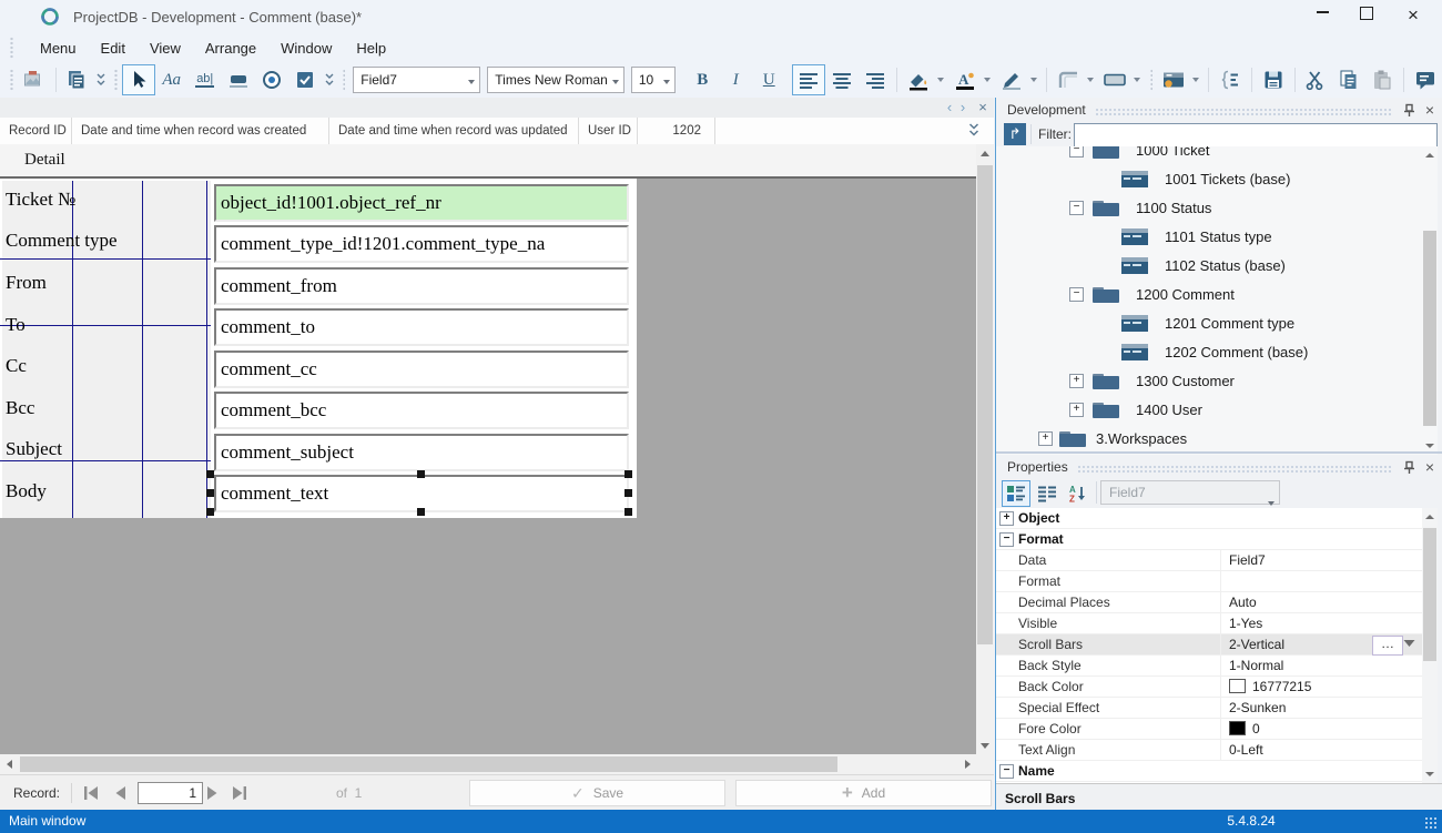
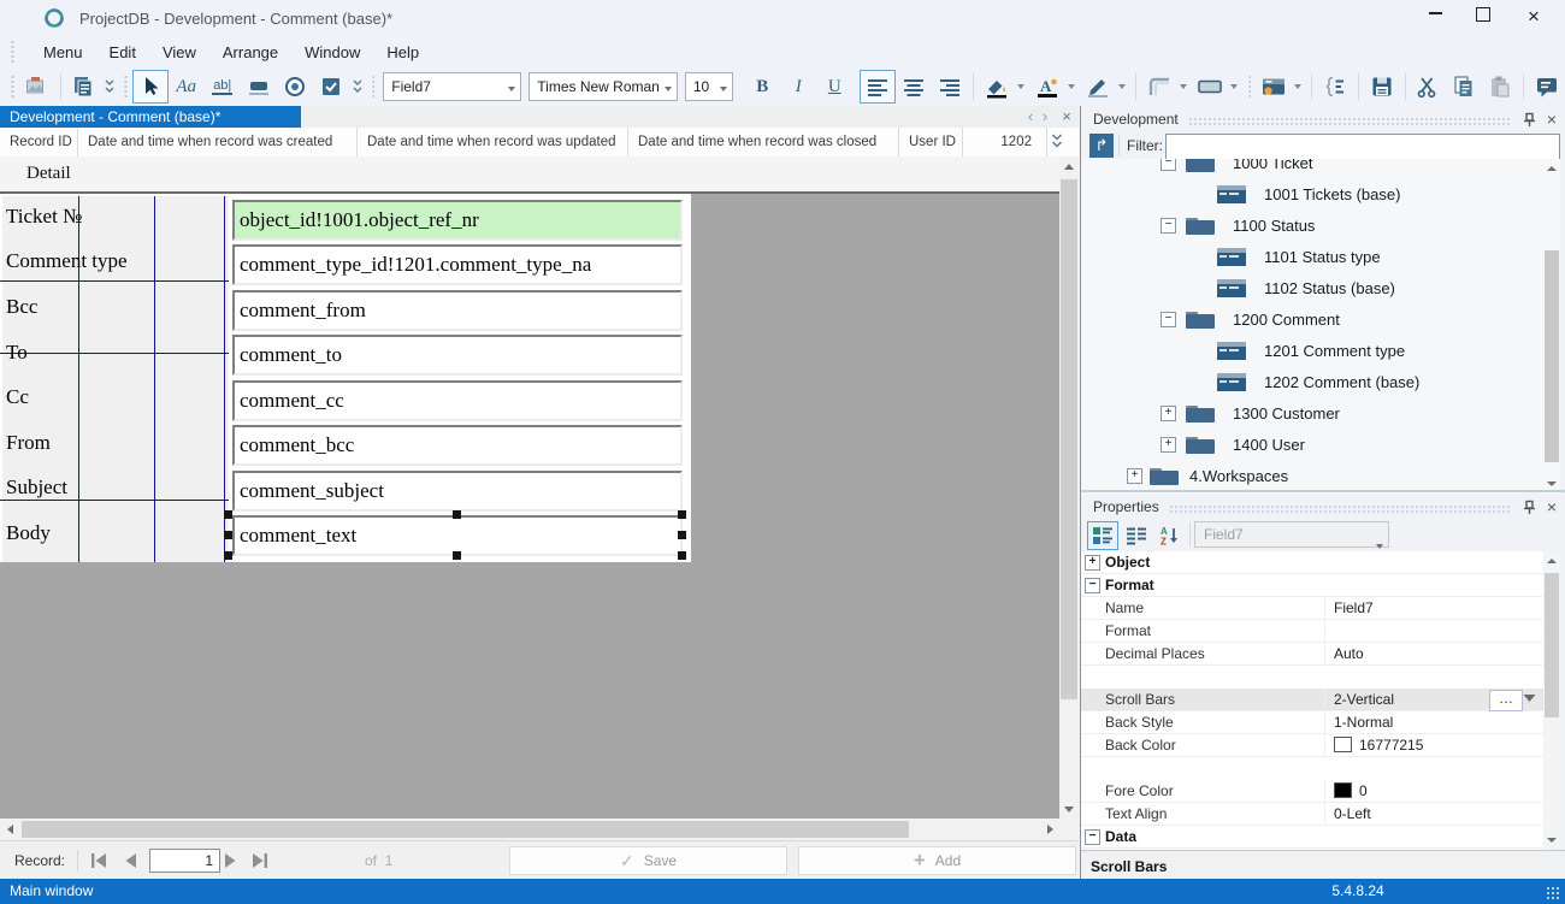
  ProjectDB - Development - Comment (base)*
  ×
  Menu
  Edit
  View
  Arrange
  Window
  Help
  Aa
  ab|
  Field7
  Times New Roman
  10
  B
  I
  U
  A
+ Development - Comment (base)*
  ‹
  ›
  ×
  Record ID
  Date and time when record was created
  Date and time when record was updated
+ Date and time when record was closed
  User ID
  1202
  Detail
  Ticket №
  Comment type
- From
+ Bcc
  To
  Cc
- Bcc
+ From
  Subject
  Body
  object_id!1001.object_ref_nr
  comment_type_id!1201.comment_type_na
  comment_from
  comment_to
  comment_cc
  comment_bcc
  comment_subject
  comment_text
  Record:
  1
  of 1
  ✓
  Save
  +
  Add
  Development
  ×
  ↱
  Filter:
  −
  1000 Ticket
  1001 Tickets (base)
  −
  1100 Status
  1101 Status type
  1102 Status (base)
  −
  1200 Comment
  1201 Comment type
  1202 Comment (base)
  +
  1300 Customer
  +
  1400 User
  +
- 3.Workspaces
+ 4.Workspaces
  Properties
  ×
  A
  Z
  Field7
  +
  Object
  −
  Format
- Data
+ Name
  Field7
  Format
  Decimal Places
  Auto
- Visible
- 1-Yes
  Scroll Bars
  2-Vertical
  …
  Back Style
  1-Normal
  Back Color
  16777215
- Special Effect
- 2-Sunken
  Fore Color
  0
  Text Align
  0-Left
  −
- Name
+ Data
  Scroll Bars
  Main window
  5.4.8.24
